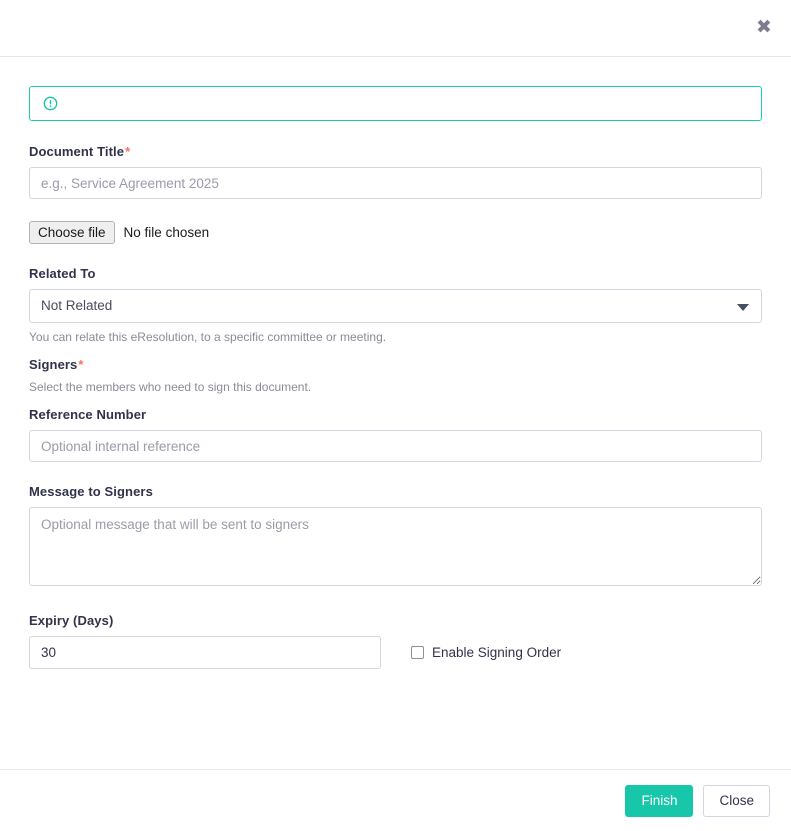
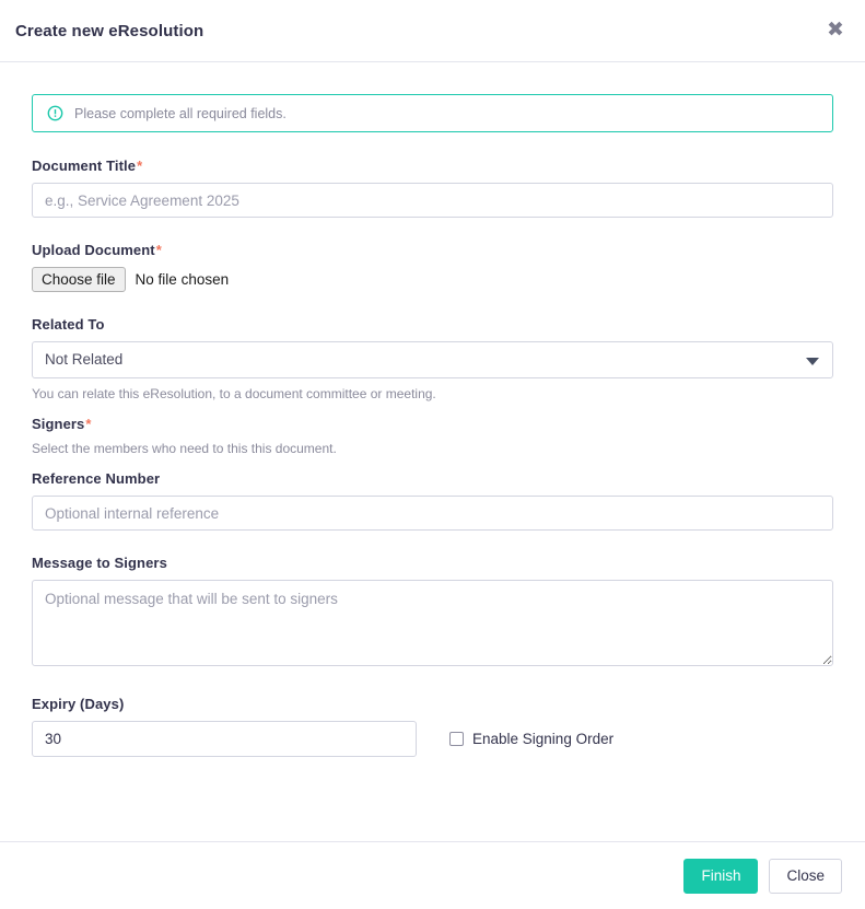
+ Create new eResolution
  ✖
+ Please complete all required fields.
  Document Title*
  e.g., Service Agreement 2025
+ Upload Document*
  Choose file
  No file chosen
  Related To
  Not Related
- You can relate this eResolution, to a specific committee or meeting.
+ You can relate this eResolution, to a document committee or meeting.
  Signers*
- Select the members who need to sign this document.
+ Select the members who need to this this document.
  Reference Number
  Optional internal reference
  Message to Signers
  Optional message that will be sent to signers
  Expiry (Days)
  30
  Enable Signing Order
  Finish
  Close
